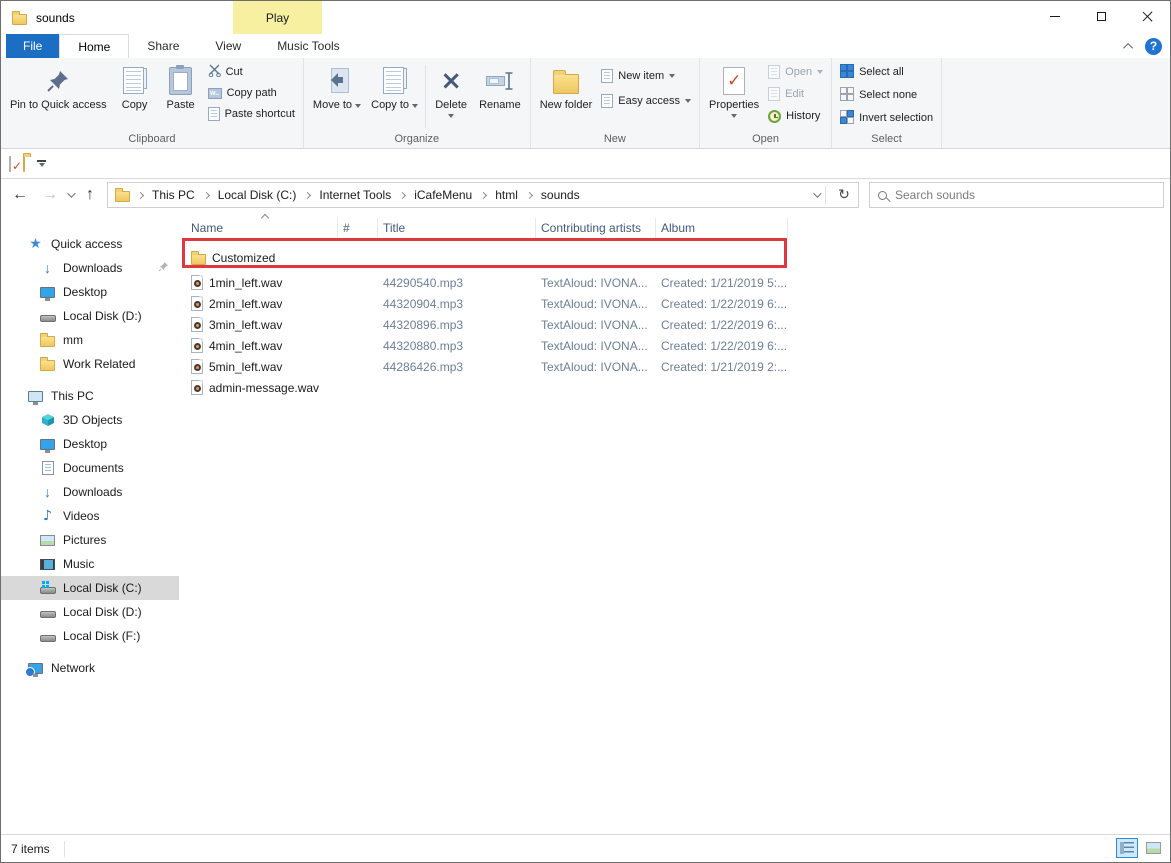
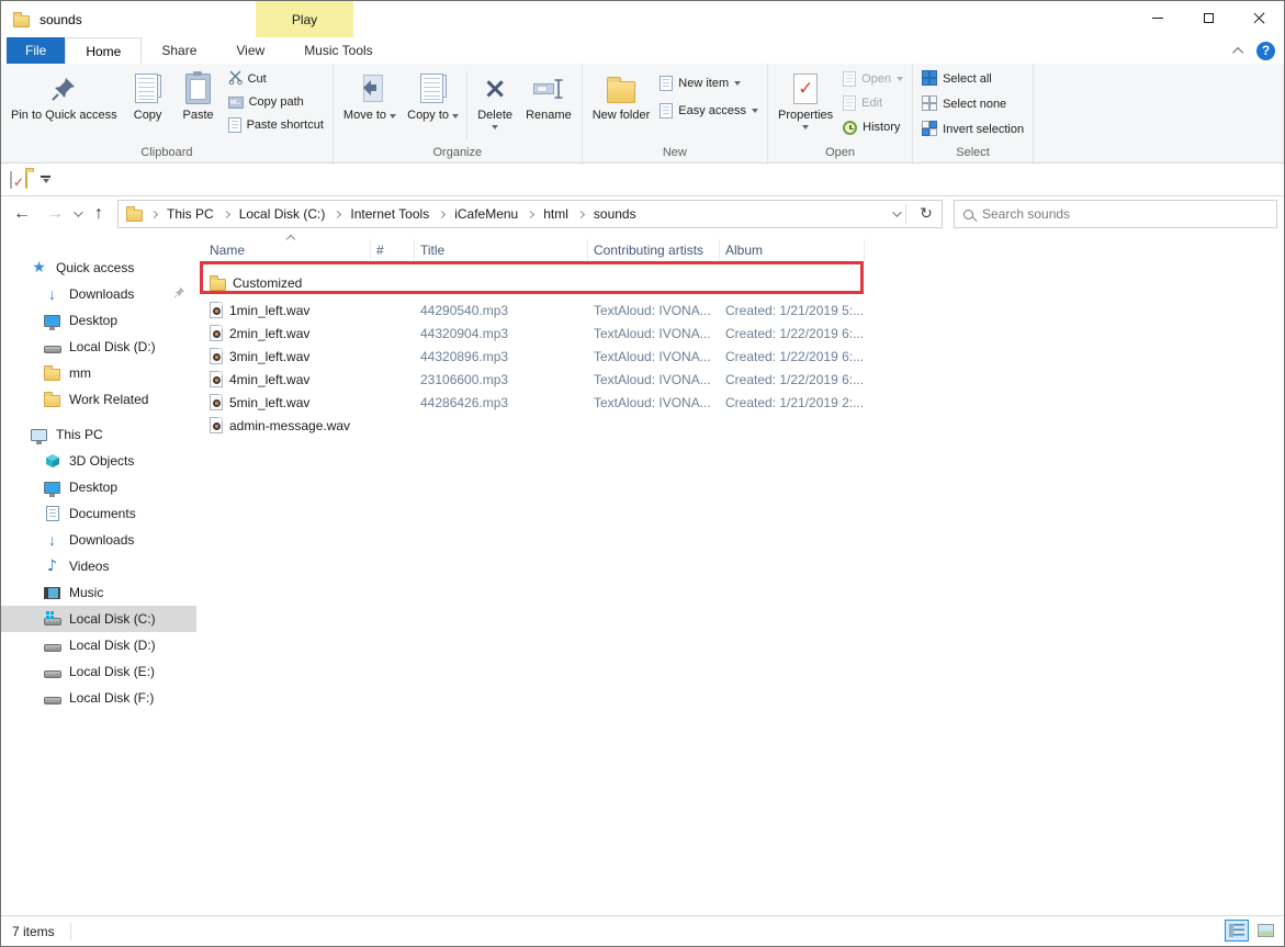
  sounds
  Play
  File
  Home
  Share
  View
  Music Tools
  ?
  Pin to Quick access
  Copy
  Paste
  Cut
  Copy path
  Paste shortcut
  Clipboard
  Move to
  Copy to
  ×
  Delete
  Rename
  Organize
  New folder
  New item
  Easy access
  New
  ✓
  Properties
  Open
  Edit
  History
  Open
  Select all
  Select none
  Invert selection
  Select
  ✓
  ←
  →
  ↑
  This PC
  Local Disk (C:)
  Internet Tools
  iCafeMenu
  html
  sounds
  ↻
  Search sounds
  ★
  Quick access
  ↓
  Downloads
  Desktop
  Local Disk (D:)
  mm
  Work Related
  This PC
  3D Objects
  Desktop
  Documents
  ↓
  Downloads
  ♪
  Videos
- Pictures
  Music
  Local Disk (C:)
  Local Disk (D:)
+ Local Disk (E:)
  Local Disk (F:)
- Network
  Name
  #
  Title
  Contributing artists
  Album
  Customized
  1min_left.wav
  44290540.mp3
  TextAloud: IVONA...
  Created: 1/21/2019 5:...
  2min_left.wav
  44320904.mp3
  TextAloud: IVONA...
  Created: 1/22/2019 6:...
  3min_left.wav
  44320896.mp3
  TextAloud: IVONA...
  Created: 1/22/2019 6:...
  4min_left.wav
- 44320880.mp3
+ 23106600.mp3
  TextAloud: IVONA...
  Created: 1/22/2019 6:...
  5min_left.wav
  44286426.mp3
  TextAloud: IVONA...
  Created: 1/21/2019 2:...
  admin-message.wav
  7 items
